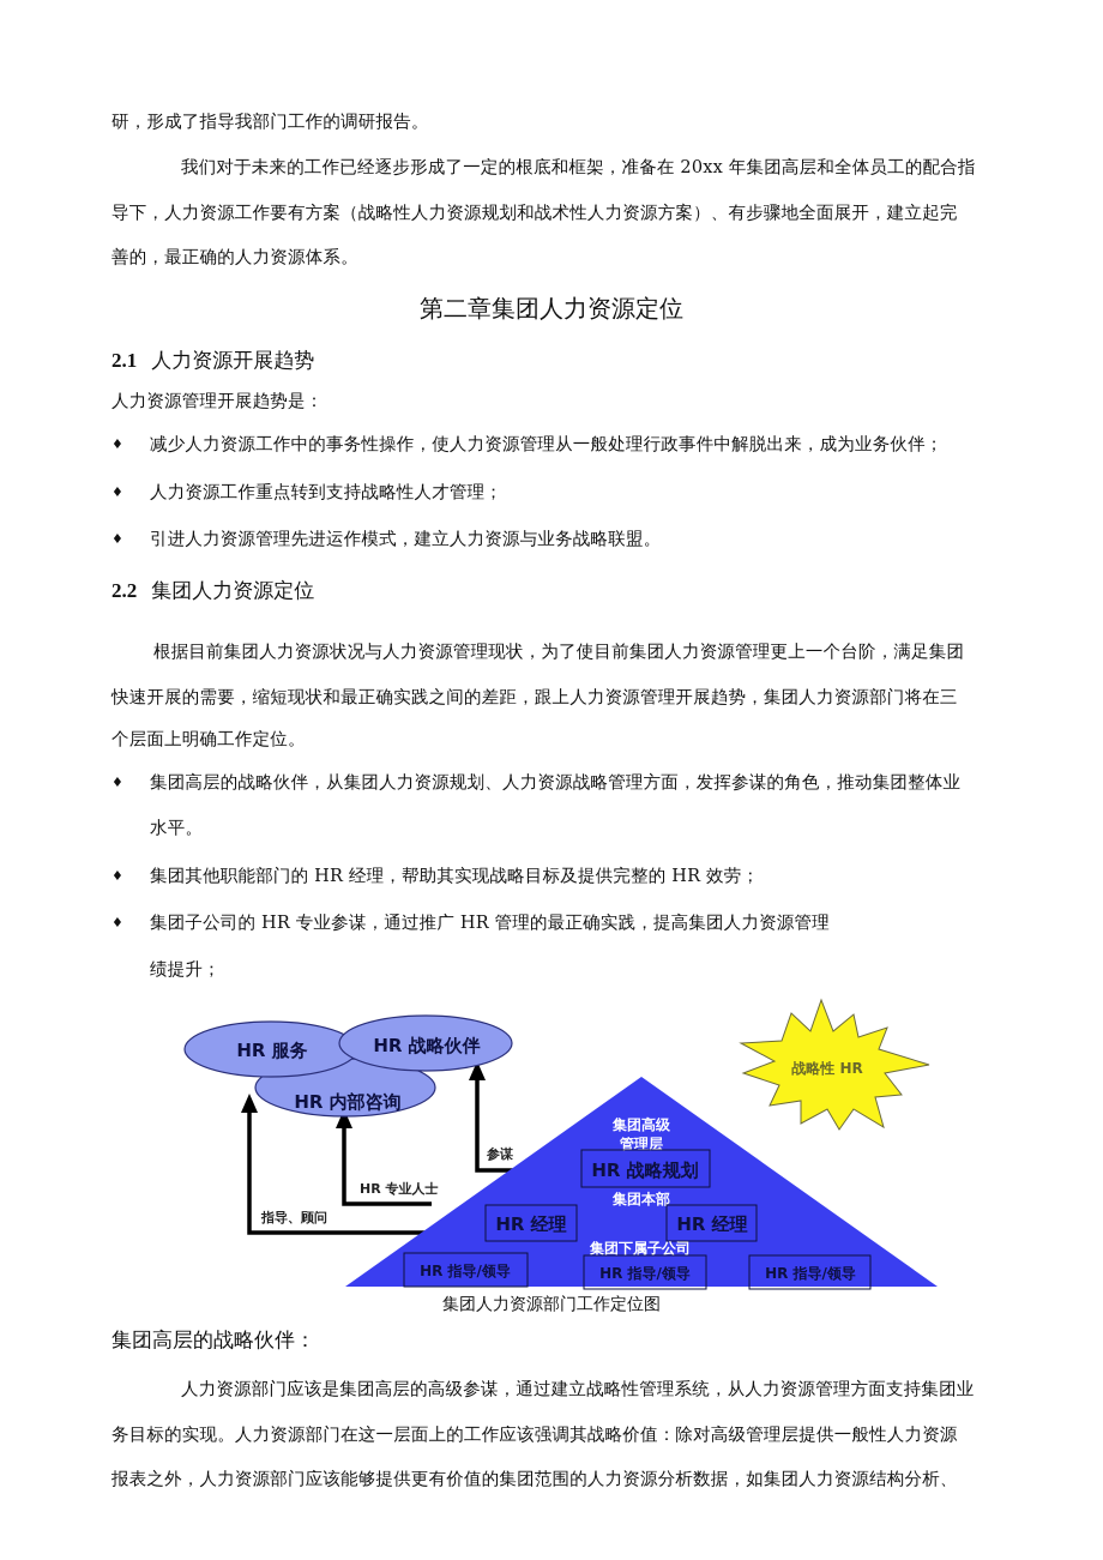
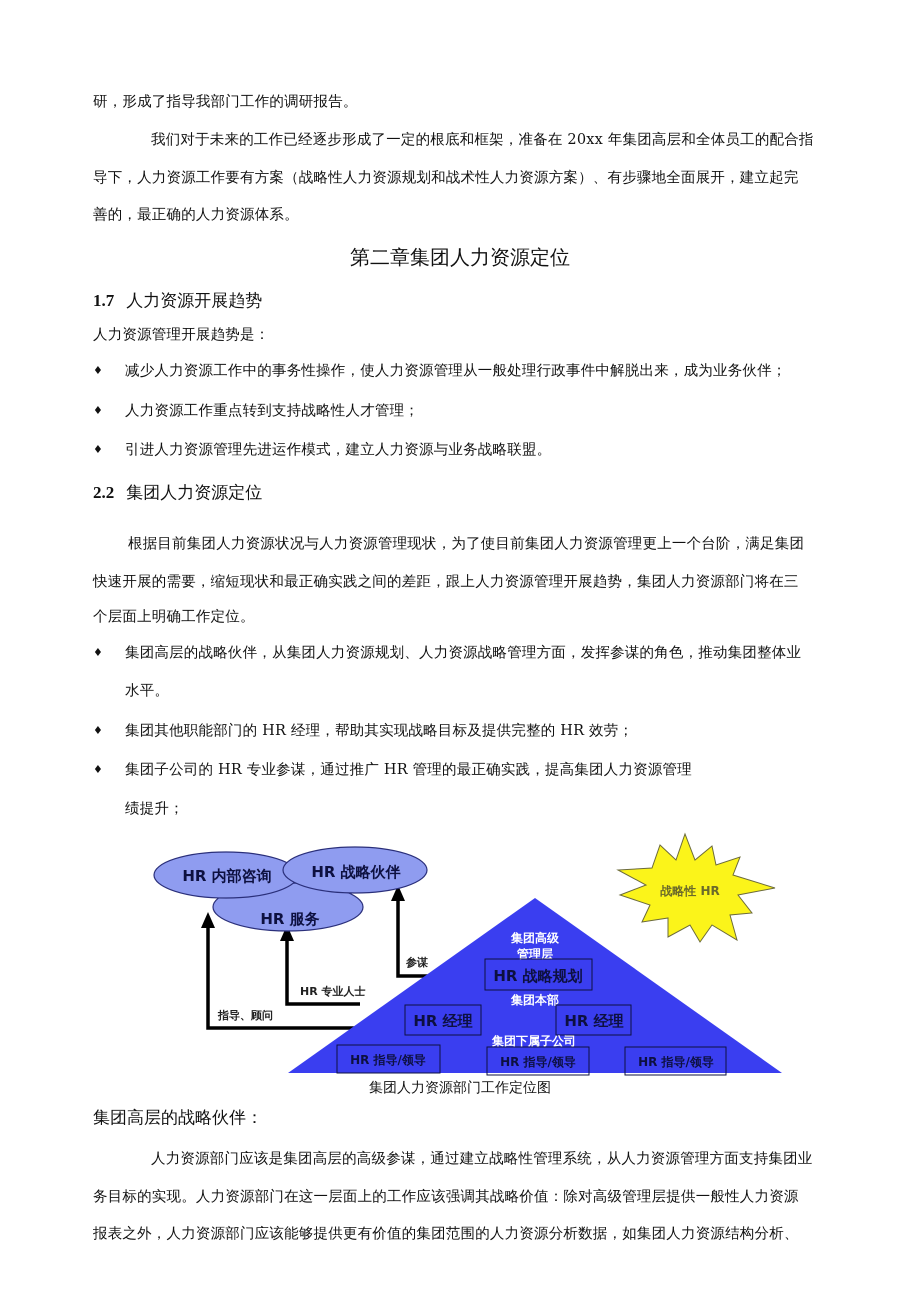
  研，形成了指导我部门工作的调研报告。
  我们对于未来的工作已经逐步形成了一定的根底和框架，准备在 20xx 年集团高层和全体员工的配合指
  导下，人力资源工作要有方案（战略性人力资源规划和战术性人力资源方案）、有步骤地全面展开，建立起完
  善的，最正确的人力资源体系。
  第二章集团人力资源定位
- 2.1 人力资源开展趋势
+ 1.7 人力资源开展趋势
  人力资源管理开展趋势是：
  ♦
  减少人力资源工作中的事务性操作，使人力资源管理从一般处理行政事件中解脱出来，成为业务伙伴；
  ♦
  人力资源工作重点转到支持战略性人才管理；
  ♦
  引进人力资源管理先进运作模式，建立人力资源与业务战略联盟。
  2.2 集团人力资源定位
  根据目前集团人力资源状况与人力资源管理现状，为了使目前集团人力资源管理更上一个台阶，满足集团
  快速开展的需要，缩短现状和最正确实践之间的差距，跟上人力资源管理开展趋势，集团人力资源部门将在三
  个层面上明确工作定位。
  ♦
  集团高层的战略伙伴，从集团人力资源规划、人力资源战略管理方面，发挥参谋的角色，推动集团整体业
  水平。
  ♦
  集团其他职能部门的 HR 经理，帮助其实现战略目标及提供完整的 HR 效劳；
  ♦
  集团子公司的 HR 专业参谋，通过推广 HR 管理的最正确实践，提高集团人力资源管理
  绩提升；
  战略性 HR
  参谋
  HR 专业人士
  指导、顾问
- HR 服务
+ HR 内部咨询
  HR 战略伙伴
- HR 内部咨询
+ HR 服务
  集团高级
  管理层
  HR 战略规划
  集团本部
  HR 经理
  HR 经理
  集团下属子公司
  HR 指导/领导
  HR 指导/领导
  HR 指导/领导
  集团人力资源部门工作定位图
  集团高层的战略伙伴：
  人力资源部门应该是集团高层的高级参谋，通过建立战略性管理系统，从人力资源管理方面支持集团业
  务目标的实现。人力资源部门在这一层面上的工作应该强调其战略价值：除对高级管理层提供一般性人力资源
  报表之外，人力资源部门应该能够提供更有价值的集团范围的人力资源分析数据，如集团人力资源结构分析、
